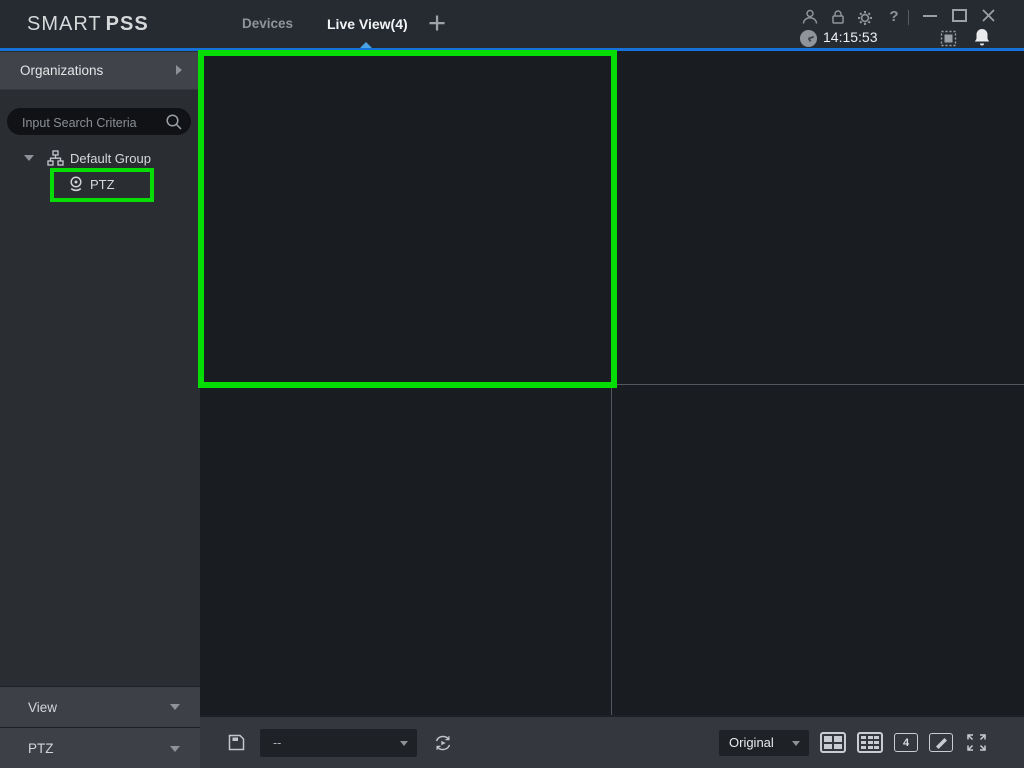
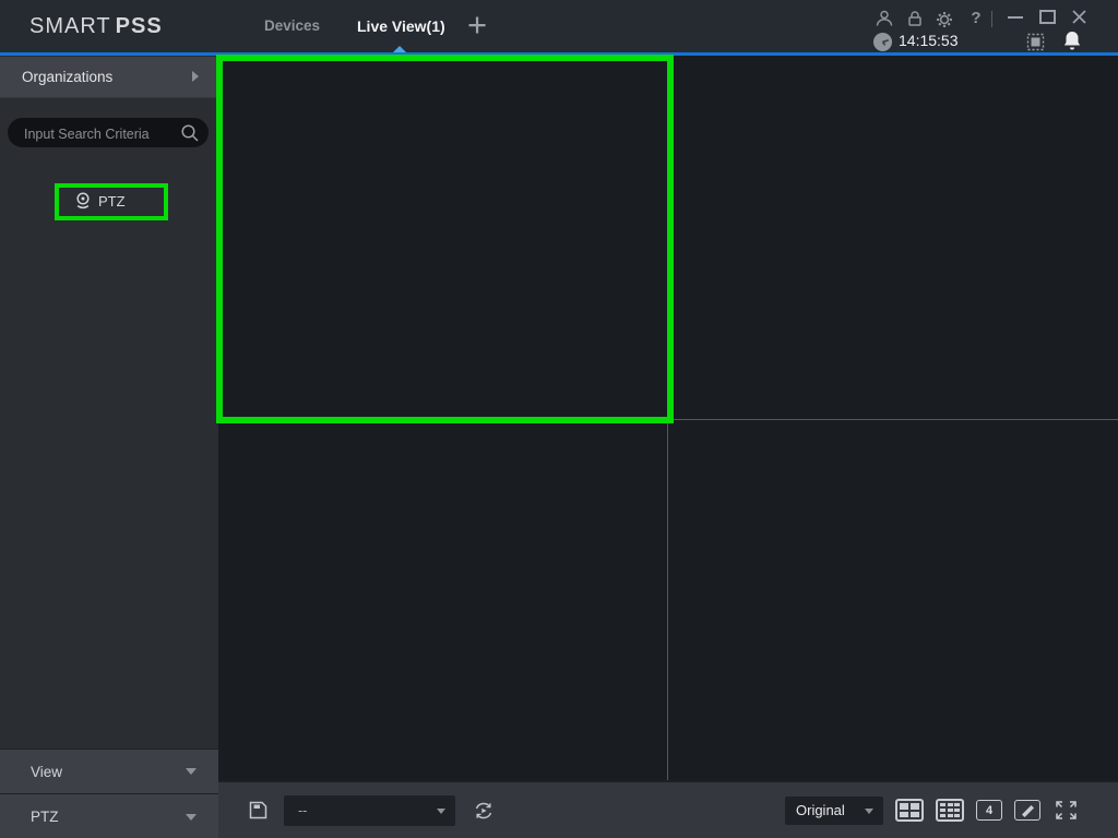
  SMART PSS
  Devices
- Live View(4)
+ Live View(1)
  +
  ?
  14:15:53
  Organizations
  Input Search Criteria
- Default Group
  PTZ
  View
  PTZ
  --
  Original
  4
